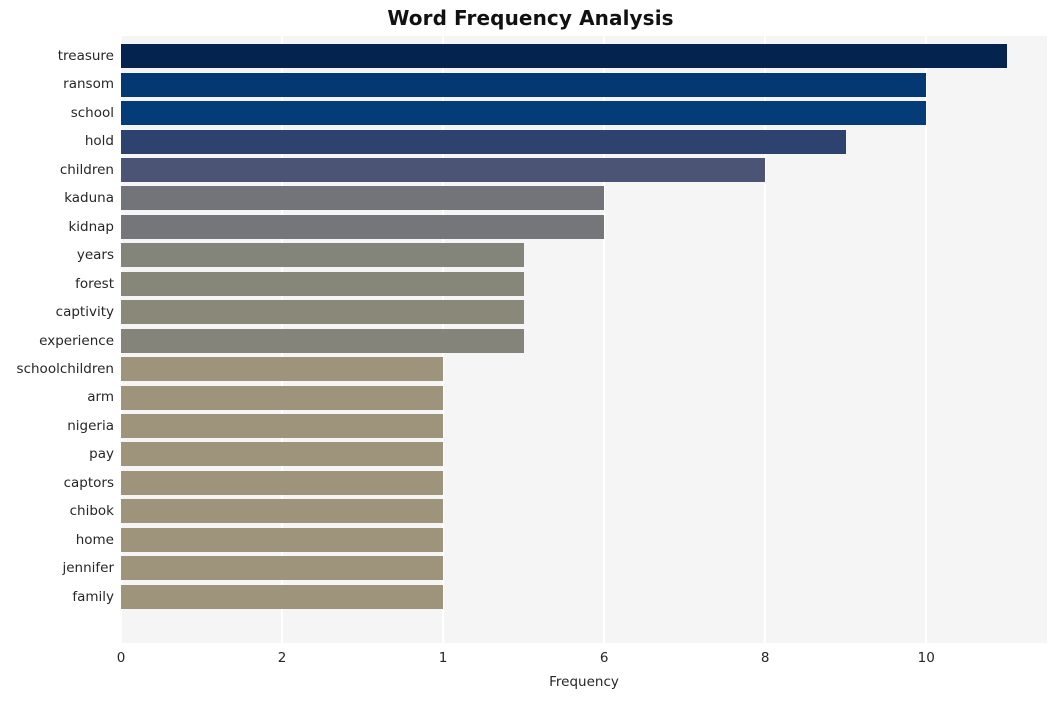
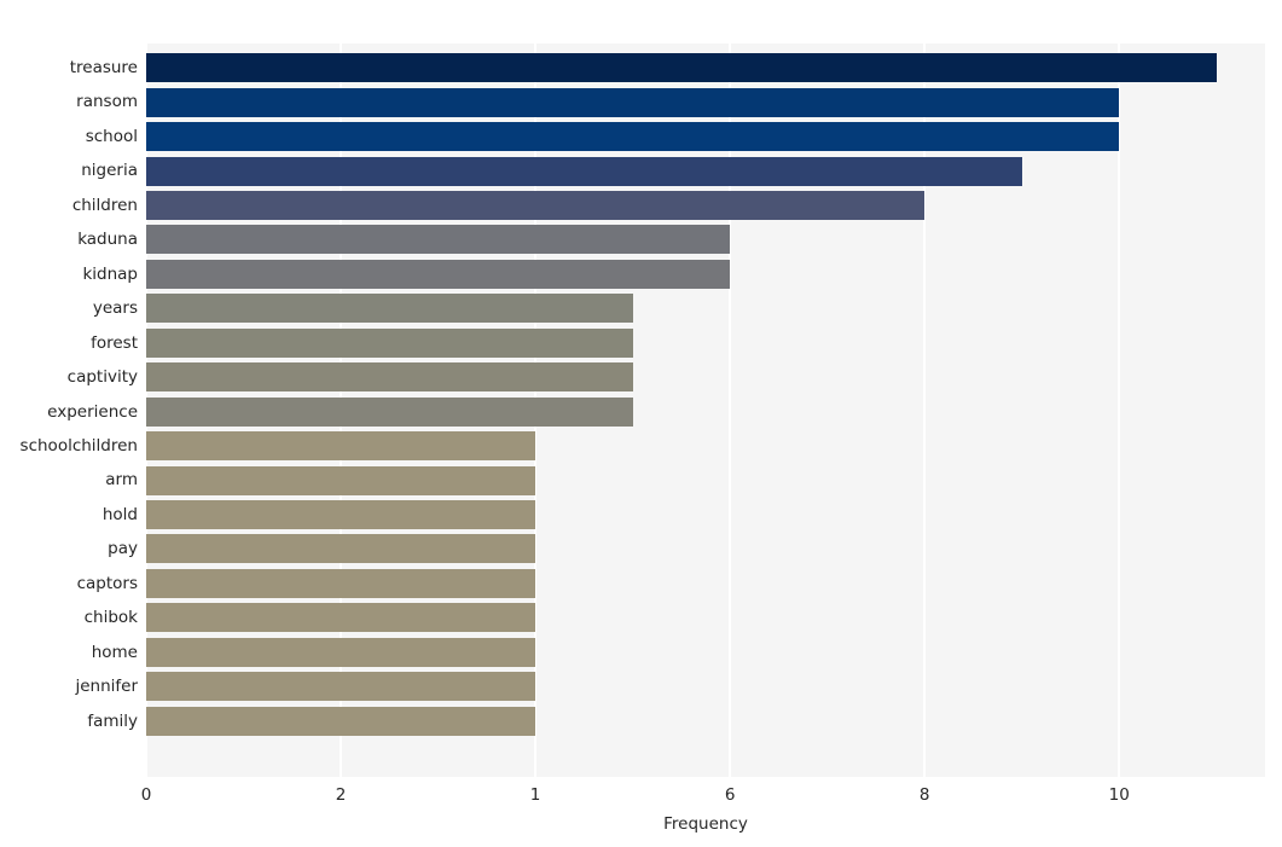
- Word Frequency Analysis
  treasure
  ransom
  school
- hold
+ nigeria
  children
  kaduna
  kidnap
  years
  forest
  captivity
  experience
  schoolchildren
  arm
- nigeria
+ hold
  pay
  captors
  chibok
  home
  jennifer
  family
  0
  2
  1
  6
  8
  10
  Frequency
